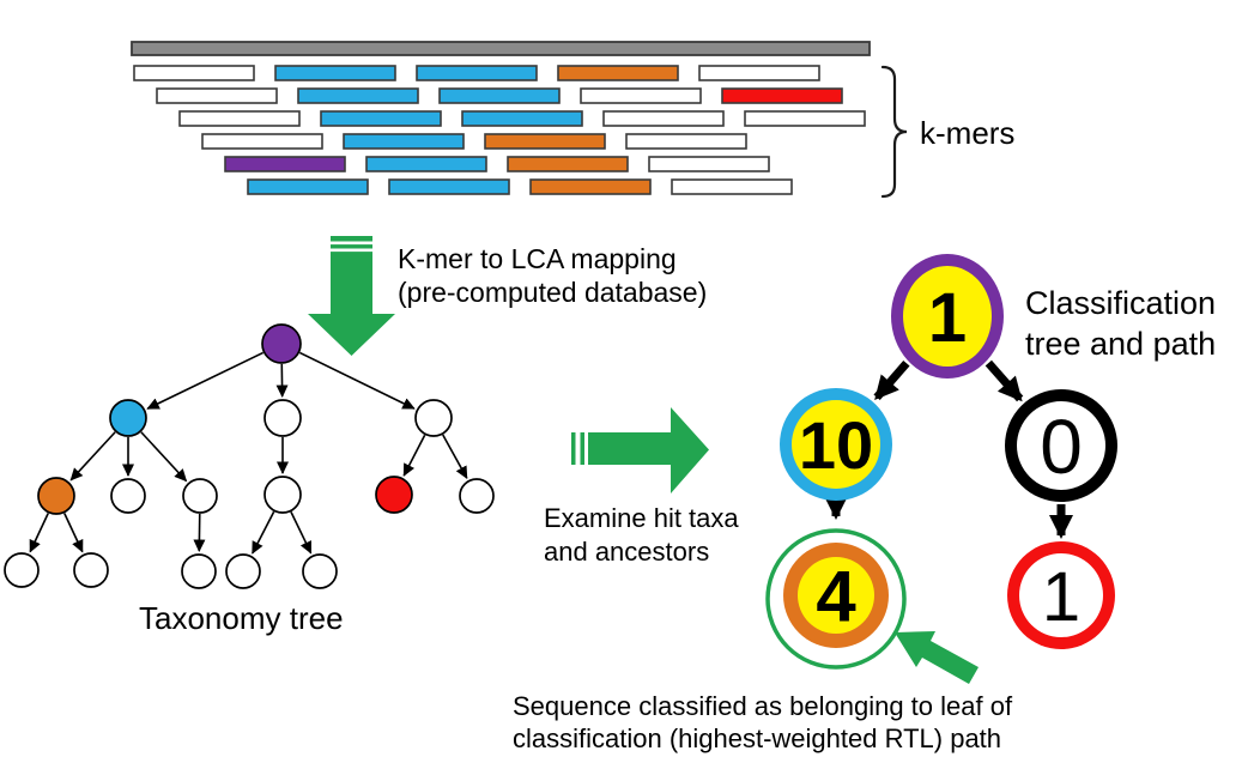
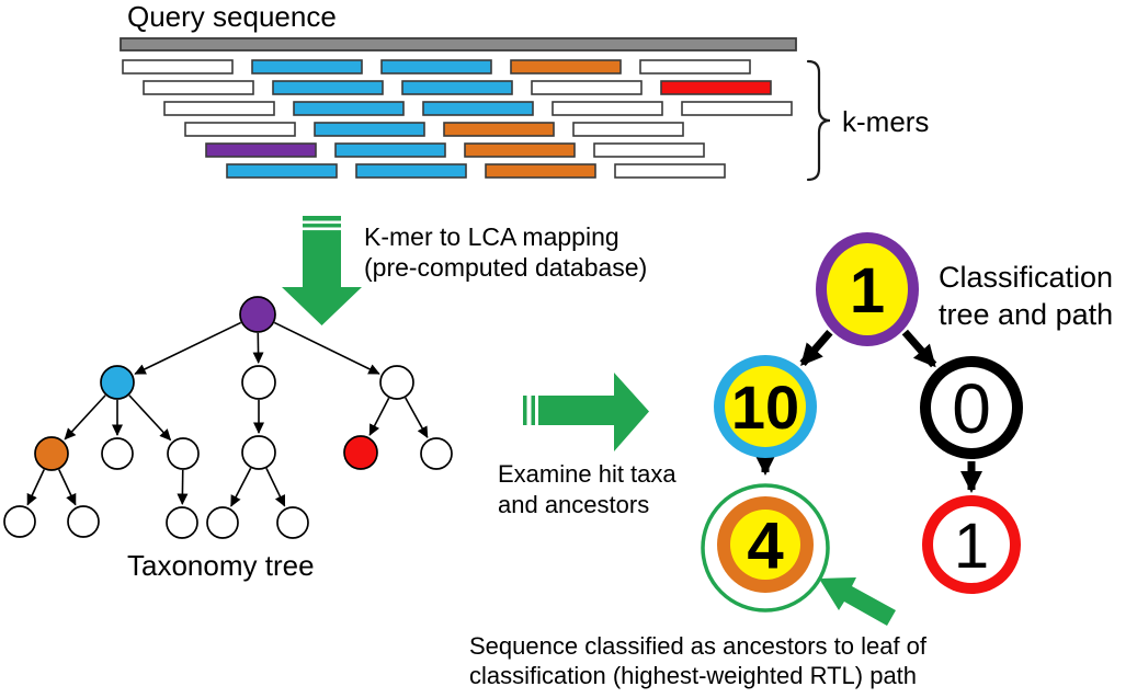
  1
  10
  0
  4
  1
+ Query sequence
  k-mers
  K-mer to LCA mapping
  (pre-computed database)
  Examine hit taxa
  and ancestors
  Classification
  tree and path
  Taxonomy tree
- Sequence classified as belonging to leaf of
+ Sequence classified as ancestors to leaf of
  classification (highest-weighted RTL) path
